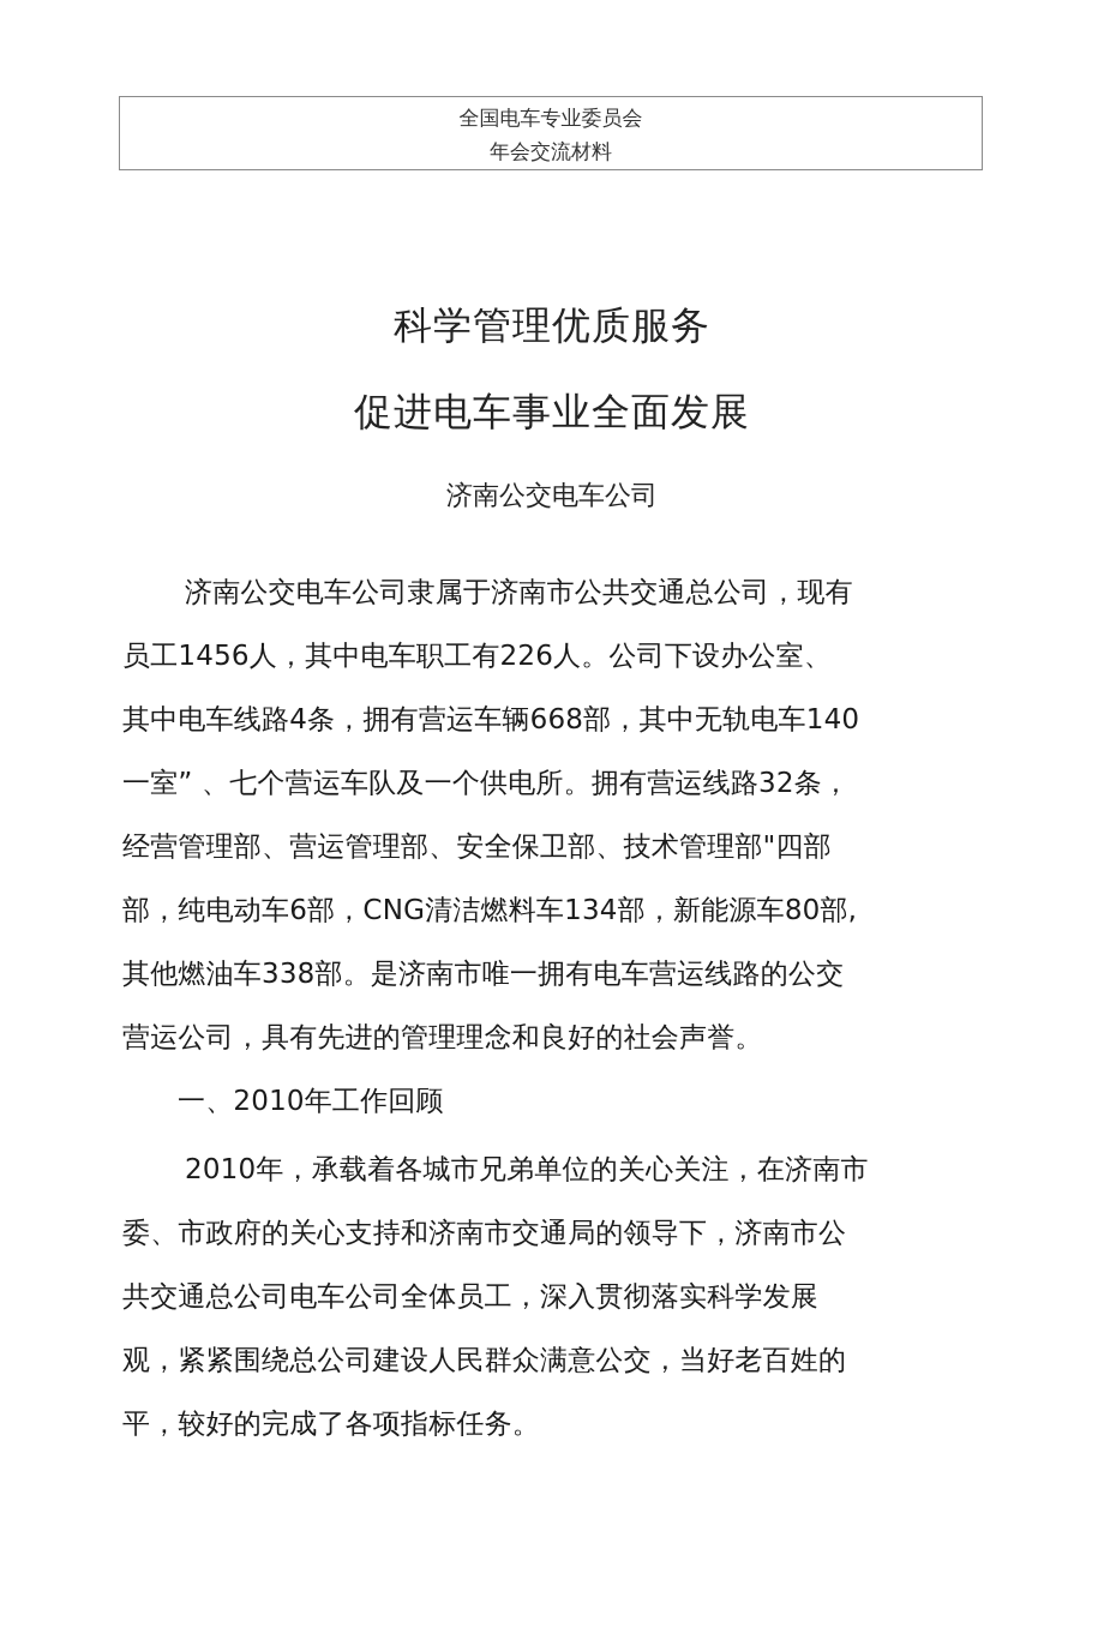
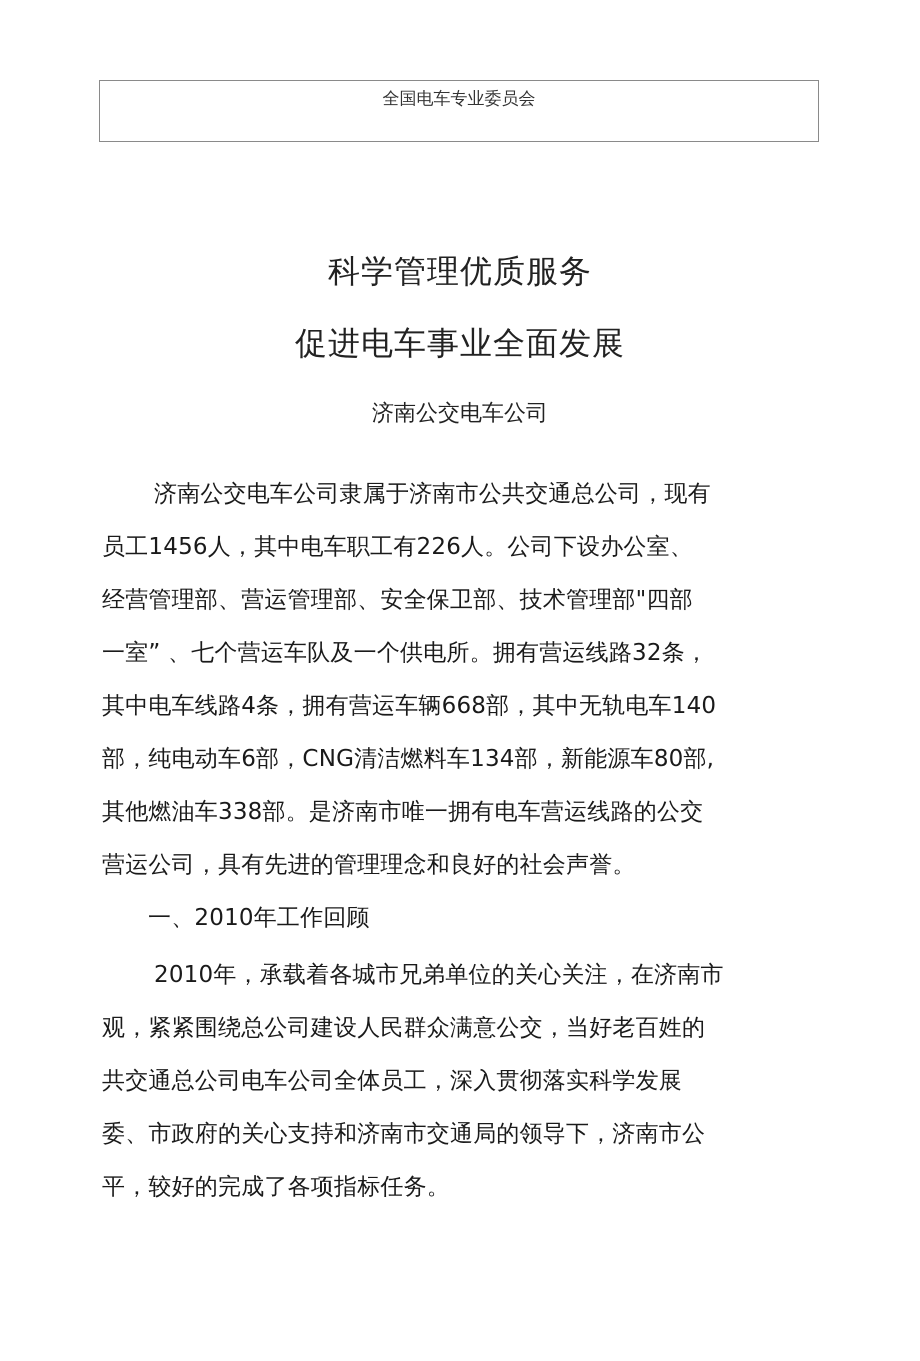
  全国电车专业委员会
- 年会交流材料
  科学管理优质服务
  促进电车事业全面发展
  济南公交电车公司
  济南公交电车公司隶属于济南市公共交通总公司，现有
  员工1456人，其中电车职工有226人。公司下设办公室、
- 其中电车线路4条，拥有营运车辆668部，其中无轨电车140
+ 经营管理部、营运管理部、安全保卫部、技术管理部"四部
  一室” 、七个营运车队及一个供电所。拥有营运线路32条，
- 经营管理部、营运管理部、安全保卫部、技术管理部"四部
+ 其中电车线路4条，拥有营运车辆668部，其中无轨电车140
  部，纯电动车6部，CNG清洁燃料车134部，新能源车80部,
  其他燃油车338部。是济南市唯一拥有电车营运线路的公交
  营运公司，具有先进的管理理念和良好的社会声誉。
  一、2010年工作回顾
  2010年，承载着各城市兄弟单位的关心关注，在济南市
- 委、市政府的关心支持和济南市交通局的领导下，济南市公
+ 观，紧紧围绕总公司建设人民群众满意公交，当好老百姓的
  共交通总公司电车公司全体员工，深入贯彻落实科学发展
- 观，紧紧围绕总公司建设人民群众满意公交，当好老百姓的
+ 委、市政府的关心支持和济南市交通局的领导下，济南市公
  平，较好的完成了各项指标任务。
